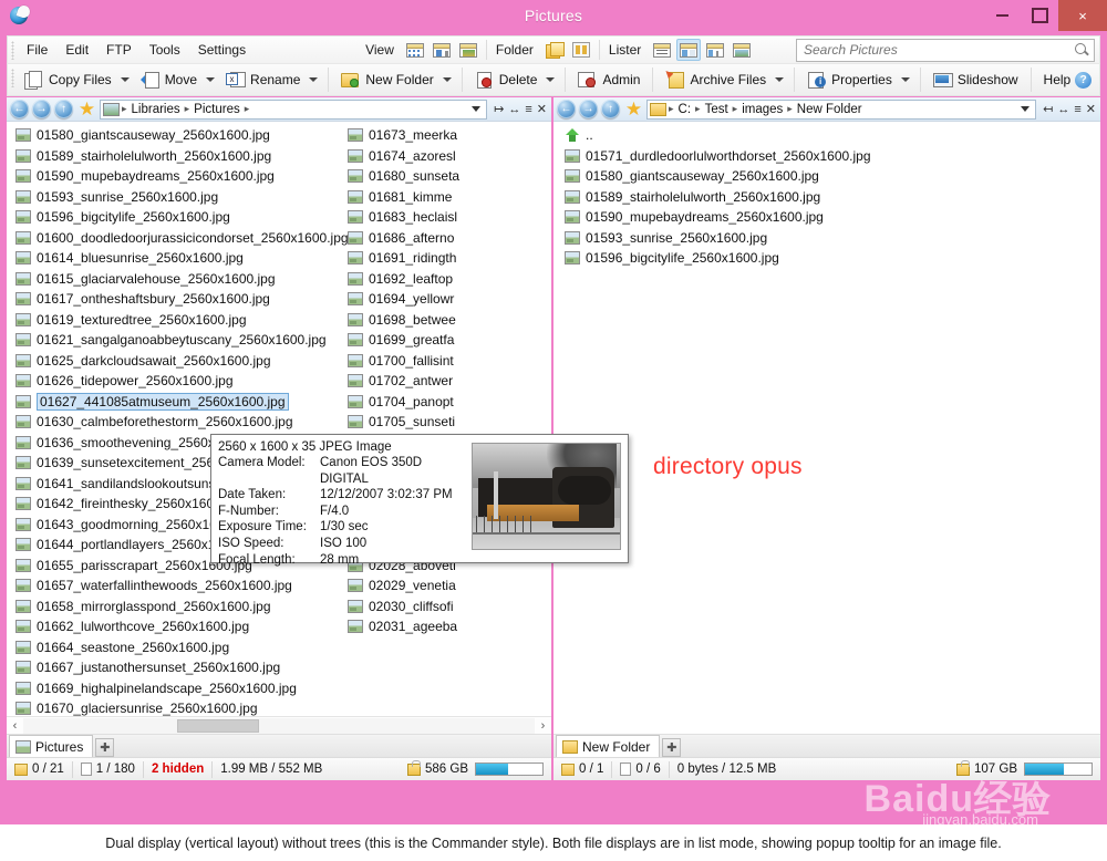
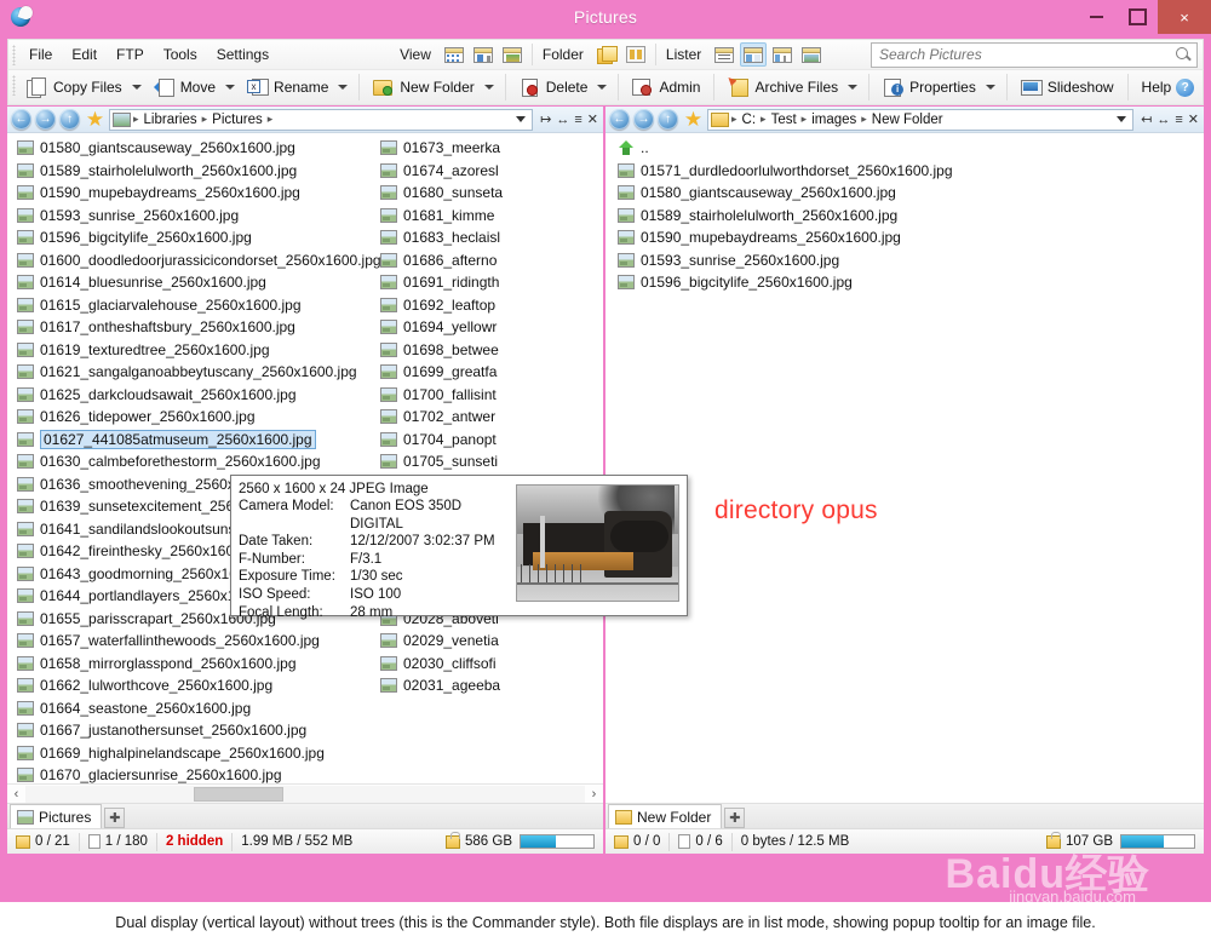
  Pictures
  ×
  File
  Edit
  FTP
  Tools
  Settings
  View
  Folder
  Lister
  Search Pictures
  Copy Files
  Move
  Rename
  New Folder
  Delete
  Admin
  Archive Files
  Properties
  Slideshow
  Help
  ?
  ←
  →
  ↑
  ★
  ▸
  Libraries
  ▸
  Pictures
  ▸
  ↦
  ↔
  ≡
  ✕
  01580_giantscauseway_2560x1600.jpg
  01589_stairholelulworth_2560x1600.jpg
  01590_mupebaydreams_2560x1600.jpg
  01593_sunrise_2560x1600.jpg
  01596_bigcitylife_2560x1600.jpg
  01600_doodledoorjurassicicondorset_2560x1600.jpg
  01614_bluesunrise_2560x1600.jpg
  01615_glaciarvalehouse_2560x1600.jpg
  01617_ontheshaftsbury_2560x1600.jpg
  01619_texturedtree_2560x1600.jpg
  01621_sangalganoabbeytuscany_2560x1600.jpg
  01625_darkcloudsawait_2560x1600.jpg
  01626_tidepower_2560x1600.jpg
  01627_441085atmuseum_2560x1600.jpg
  01630_calmbeforethestorm_2560x1600.jpg
  01636_smoothevening_2560
  01642_fireinthesky_2560x16
  01643_goodmorning_2560x1
  01644_portlandlayers_2560x
  01655_parisscrapart_2560x1600.jpg
  01657_waterfallinthewoods_2560x1600.jpg
  01658_mirrorglasspond_2560x1600.jpg
  01662_lulworthcove_2560x1600.jpg
  01664_seastone_2560x1600.jpg
  01667_justanothersunset_2560x1600.jpg
  01669_highalpinelandscape_2560x1600.jpg
  01670_glaciersunrise_2560x1600.jpg
  01673_meerka
  01674_azoresl
  01680_sunseta
  01681_kimme
  01683_heclaisl
  01686_afterno
  01691_ridingth
  01692_leaftop
  01694_yellowr
  01698_betwee
  01699_greatfa
  01700_fallisint
  01702_antwer
  01704_panopt
  01705_sunseti
  02028_abovetl
  02029_venetia
  02030_cliffsofi
  02031_ageeba
  ‹
  ›
  Pictures
  ✚
  0 / 21
  1 / 180
  2 hidden
  1.99 MB / 552 MB
  586 GB
  ←
  →
  ↑
  ★
  ▸
  C:
  ▸
  Test
  ▸
  images
  ▸
  New Folder
  ↤
  ↔
  ≡
  ✕
  ..
  01571_durdledoorlulworthdorset_2560x1600.jpg
  01580_giantscauseway_2560x1600.jpg
  01589_stairholelulworth_2560x1600.jpg
  01590_mupebaydreams_2560x1600.jpg
  01593_sunrise_2560x1600.jpg
  01596_bigcitylife_2560x1600.jpg
  directory opus
  New Folder
  ✚
- 0 / 1
+ 0 / 0
  0 / 6
  0 bytes / 12.5 MB
  107 GB
- 2560 x 1600 x 35 JPEG Image
+ 2560 x 1600 x 24 JPEG Image
  Camera Model:
  Canon EOS 350D DIGITAL
  Date Taken:
  12/12/2007 3:02:37 PM
  F-Number:
- F/4.0
+ F/3.1
  Exposure Time:
  1/30 sec
  ISO Speed:
  ISO 100
  Focal Length:
  28 mm
  Baidu经验
  jingyan.baidu.com
  Dual display (vertical layout) without trees (this is the Commander style). Both file displays are in list mode, showing popup tooltip for an image file.
